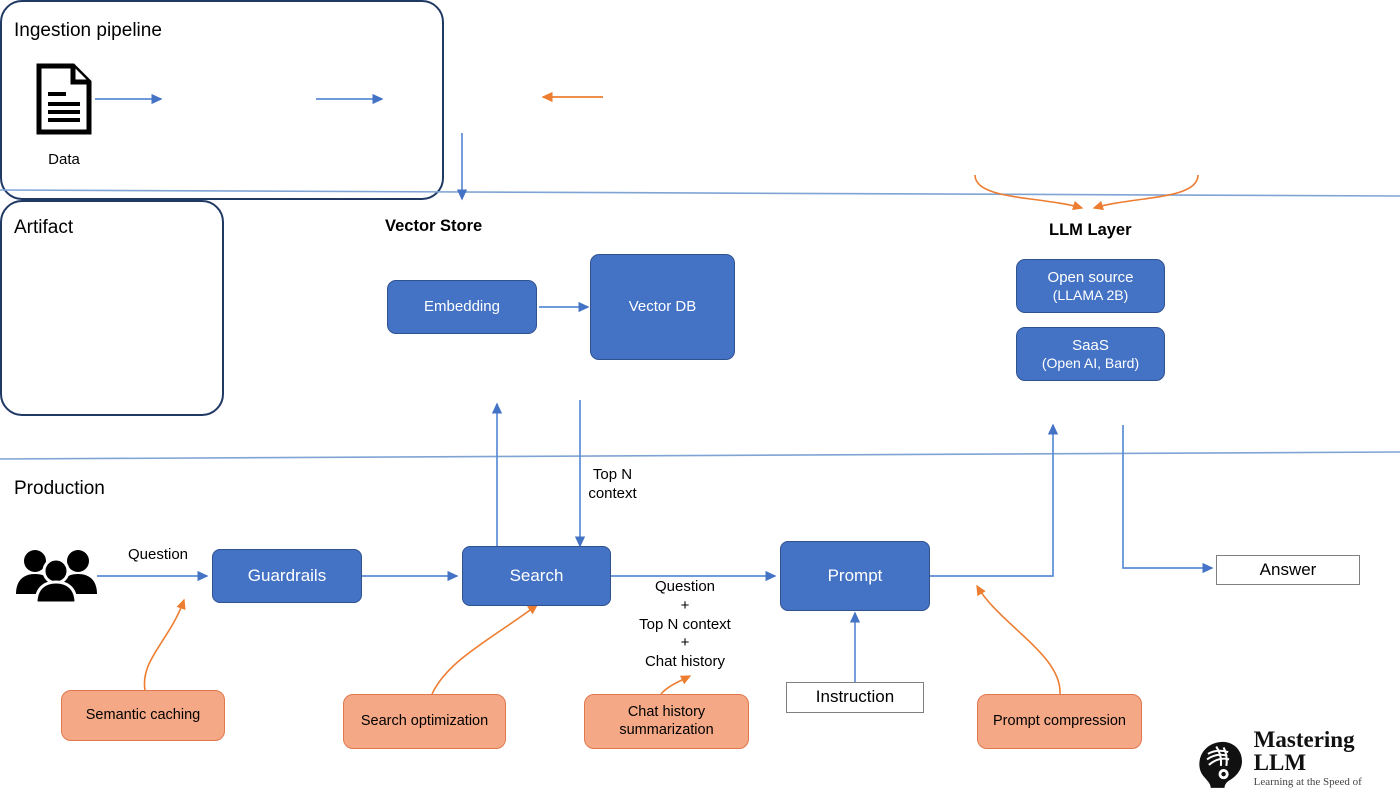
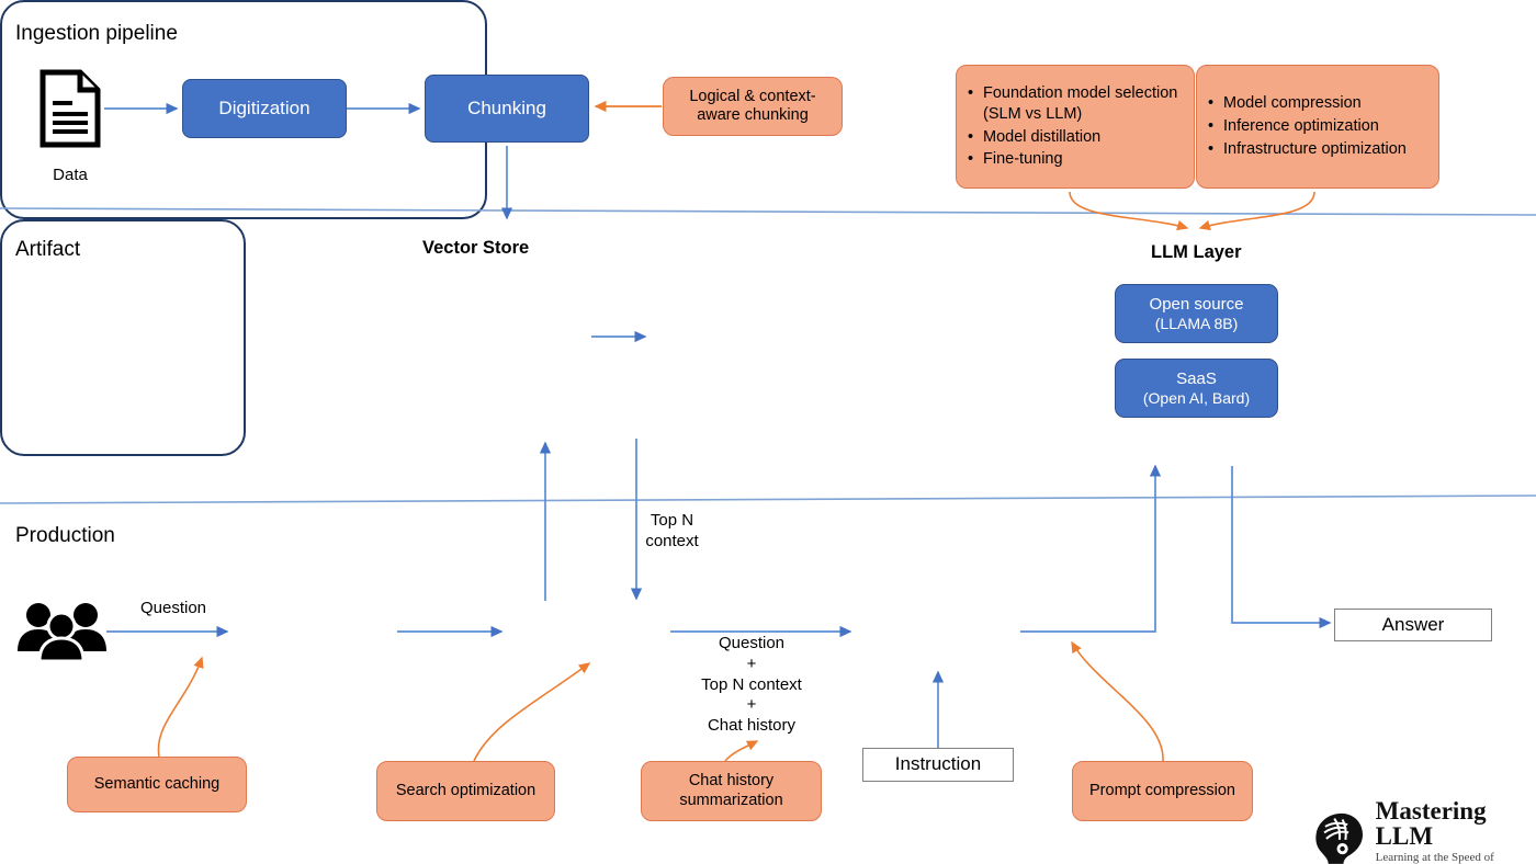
  Ingestion pipeline
  Artifact
  Production
  Data
+ Digitization
+ Chunking
+ Logical & context-aware chunking
+ Foundation model selection (SLM vs LLM)
+ Model distillation
+ Fine-tuning
+ Model compression
+ Inference optimization
+ Infrastructure optimization
  Vector Store
- Embedding
- Vector DB
  LLM Layer
  Open source
- (LLAMA 2B)
+ (LLAMA 8B)
  SaaS
  (Open AI, Bard)
  Question
- Guardrails
- Search
- Prompt
  Answer
  Instruction
  Top N
  context
  Question
  +
  Top N context
  +
  Chat history
  Semantic caching
  Search optimization
  Chat history summarization
  Prompt compression
  Mastering LLM
  Learning at the Speed of
